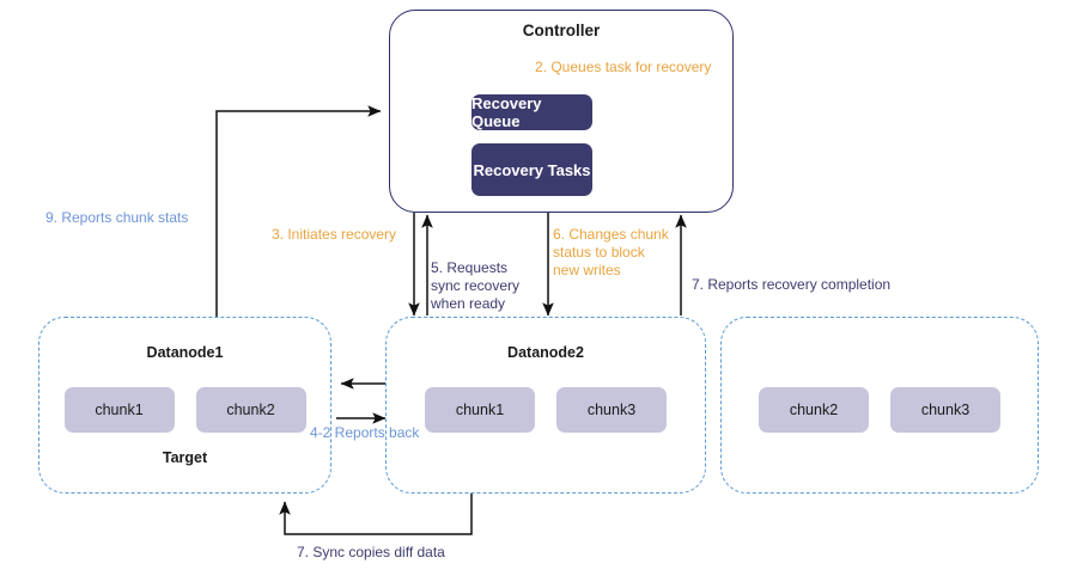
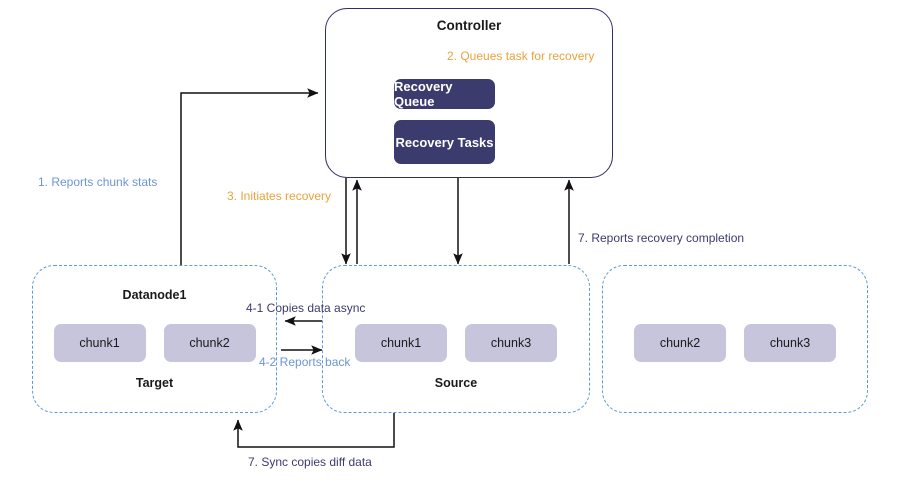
  Controller
  Recovery Queue
  Recovery Tasks
  Datanode1
  chunk1
  chunk2
  Target
- Datanode2
  chunk1
  chunk3
+ Source
  chunk2
  chunk3
- 9. Reports chunk stats
+ 1. Reports chunk stats
  2. Queues task for recovery
  3. Initiates recovery
+ 4-1 Copies data async
  4-2 Reports back
- 5. Requests
- sync recovery
- when ready
- 6. Changes chunk
- status to block
- new writes
  7. Sync copies diff data
  7. Reports recovery completion
